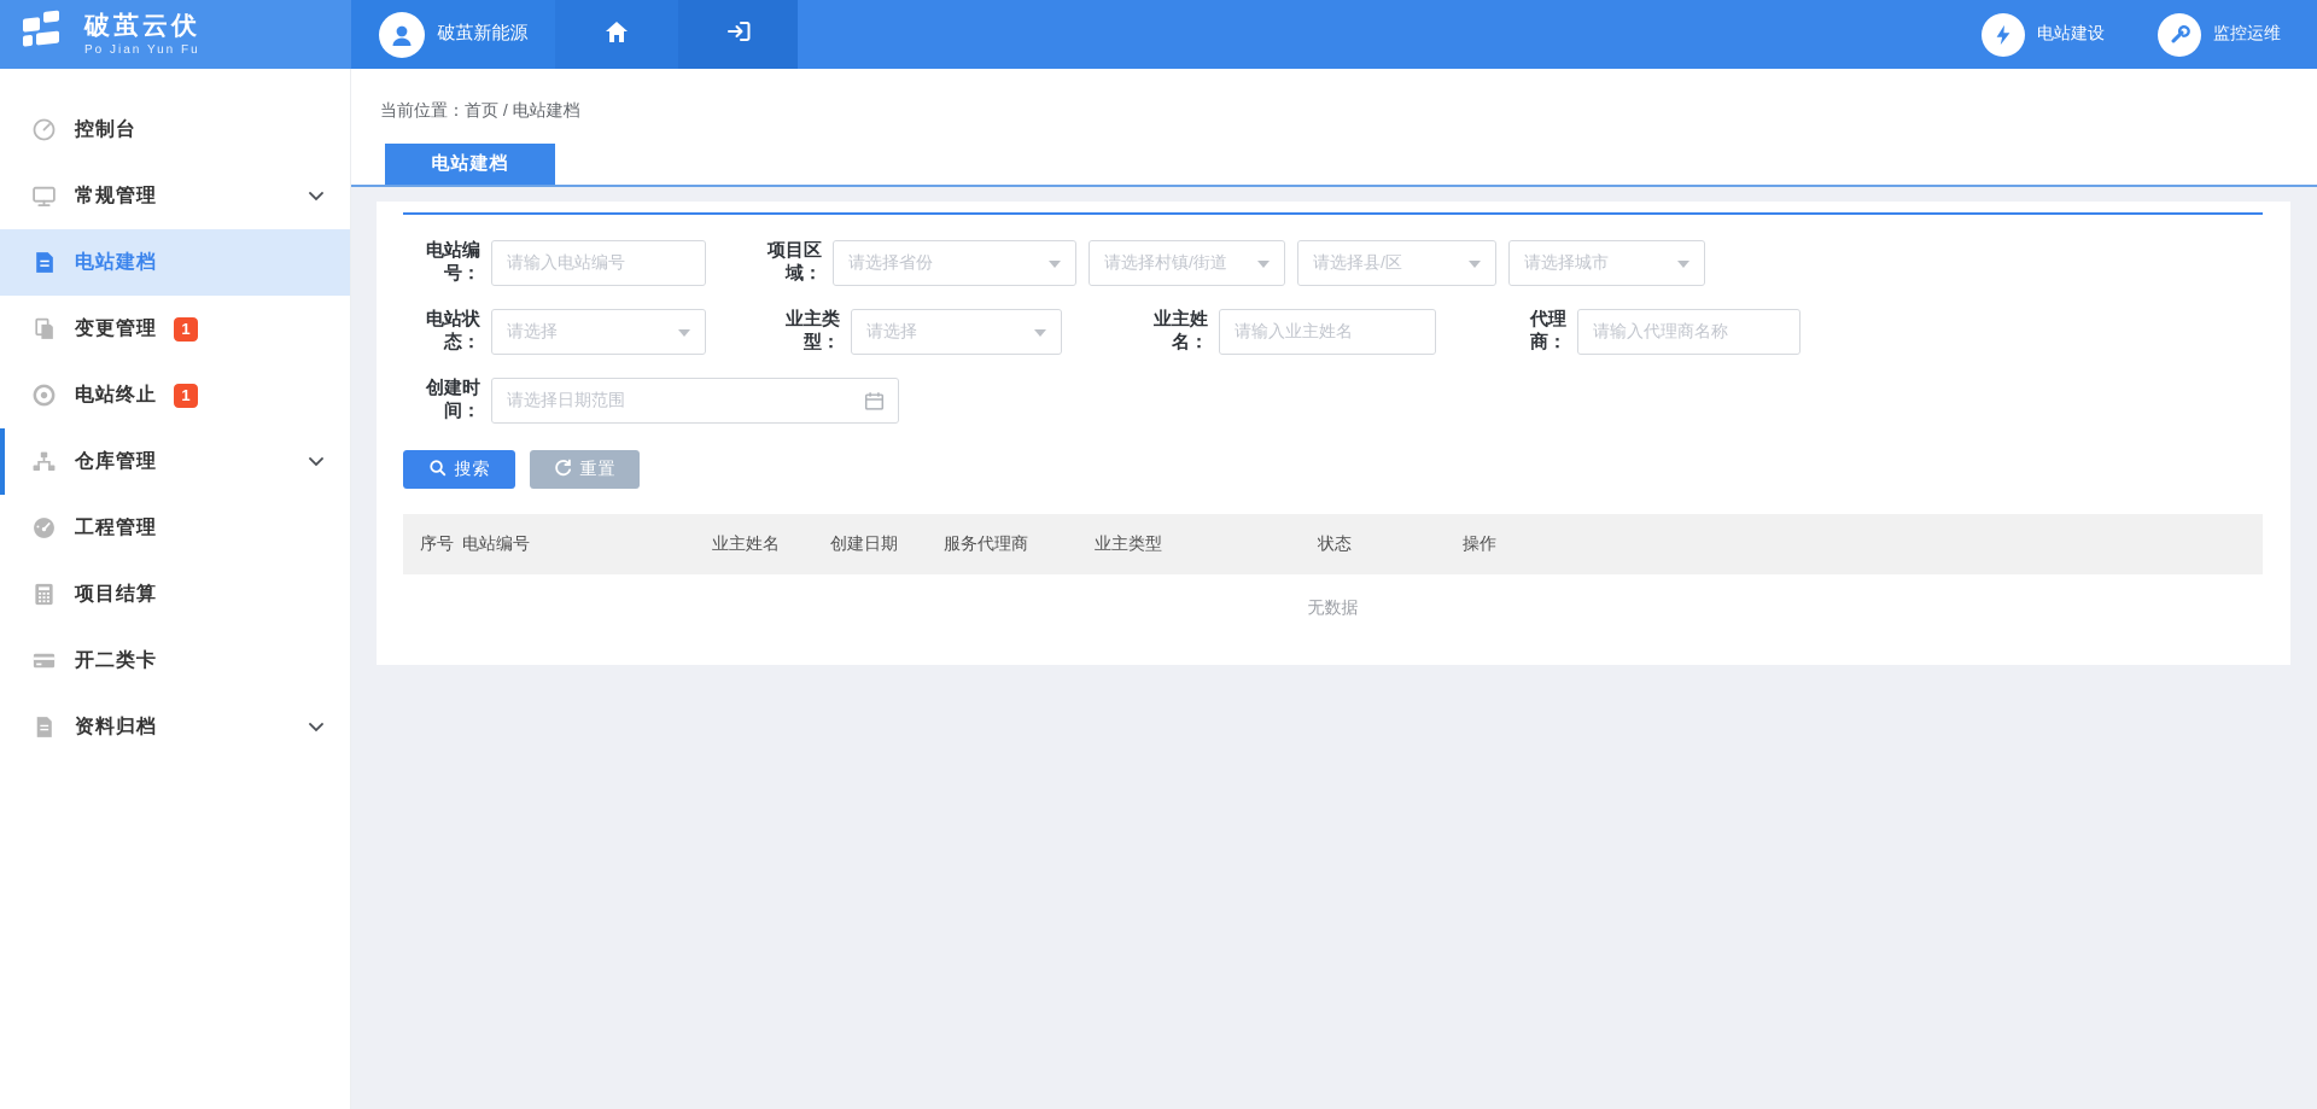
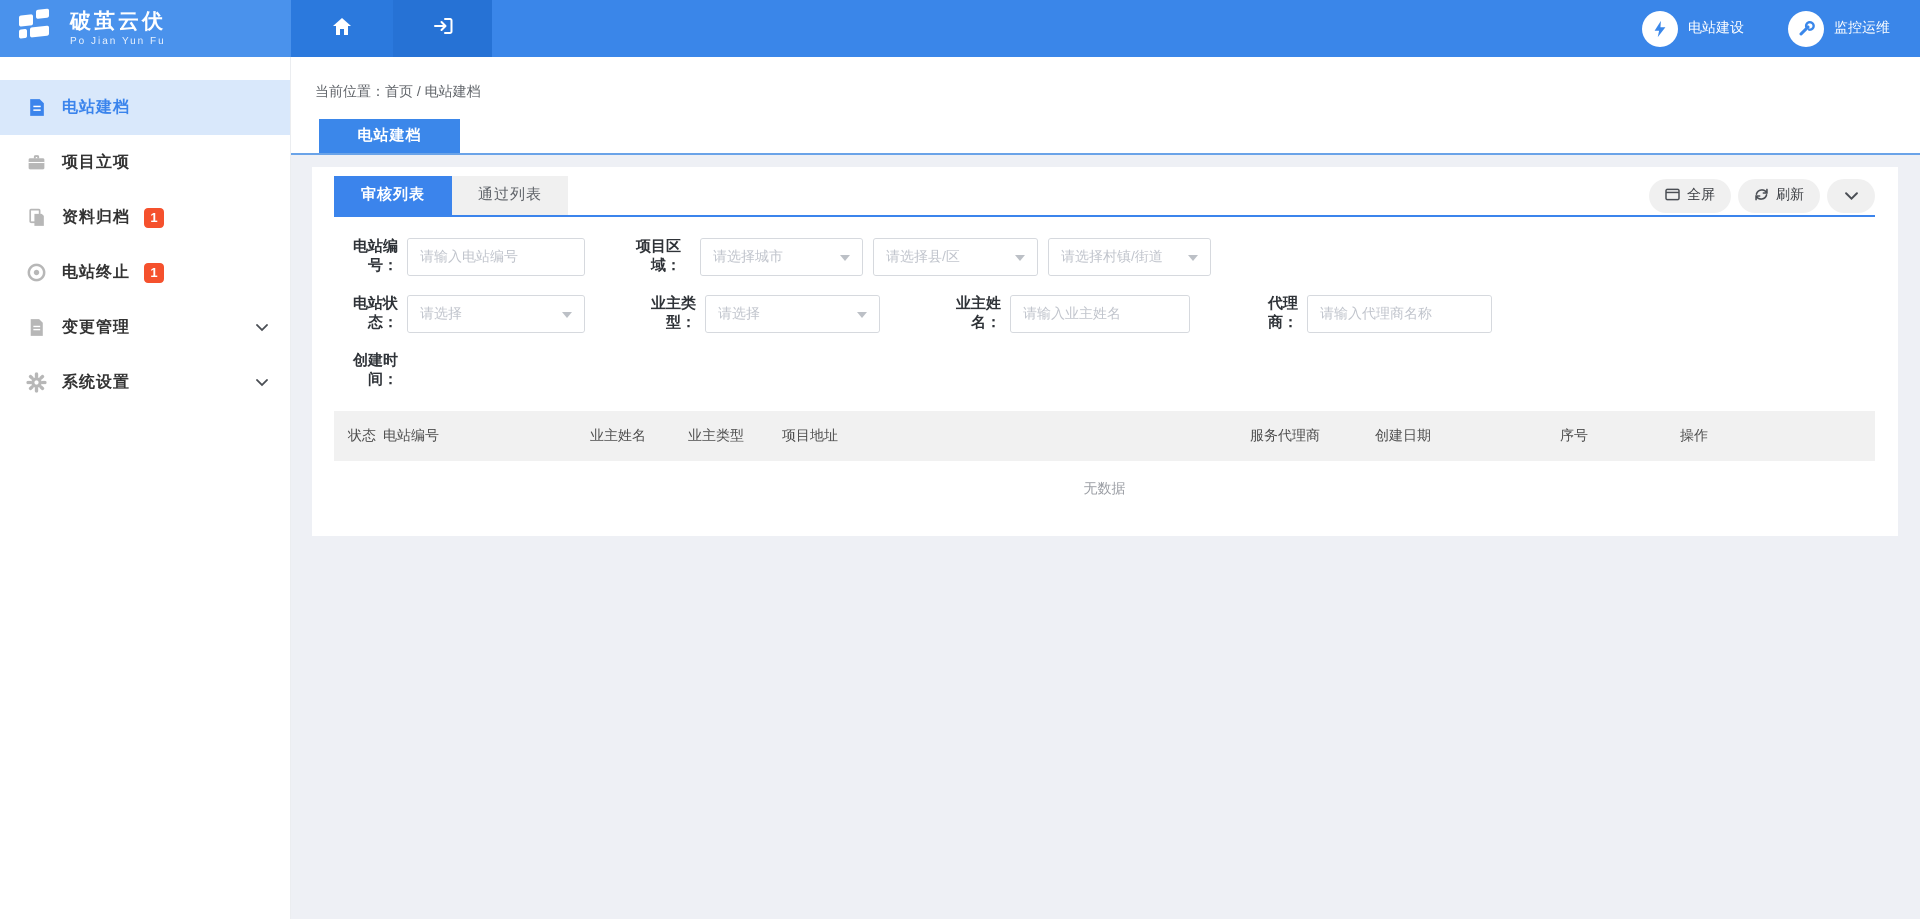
  破茧云伏
  Po Jian Yun Fu
- 破茧新能源
  电站建设
  监控运维
- 控制台
- 常规管理
  电站建档
+ 项目立项
- 变更管理
+ 资料归档
  1
  电站终止
  1
- 仓库管理
- 工程管理
- 项目结算
- 开二类卡
- 资料归档
+ 变更管理
+ 系统设置
  当前位置：首页 / 电站建档
  电站建档
+ 审核列表
+ 通过列表
+ 全屏
+ 刷新
  电站编号：
  请输入电站编号
  项目区域：
- 请选择省份
- 请选择村镇/街道
+ 请选择城市
  请选择县/区
- 请选择城市
+ 请选择村镇/街道
  电站状态：
  请选择
  业主类型：
  请选择
  业主姓名：
  请输入业主姓名
  代理商：
  请输入代理商名称
  创建时间：
- 请选择日期范围
- 搜索
- 重置
- 序号
+ 状态
  电站编号
  业主姓名
- 创建日期
+ 业主类型
+ 项目地址
  服务代理商
- 业主类型
+ 创建日期
- 状态
+ 序号
  操作
  无数据
